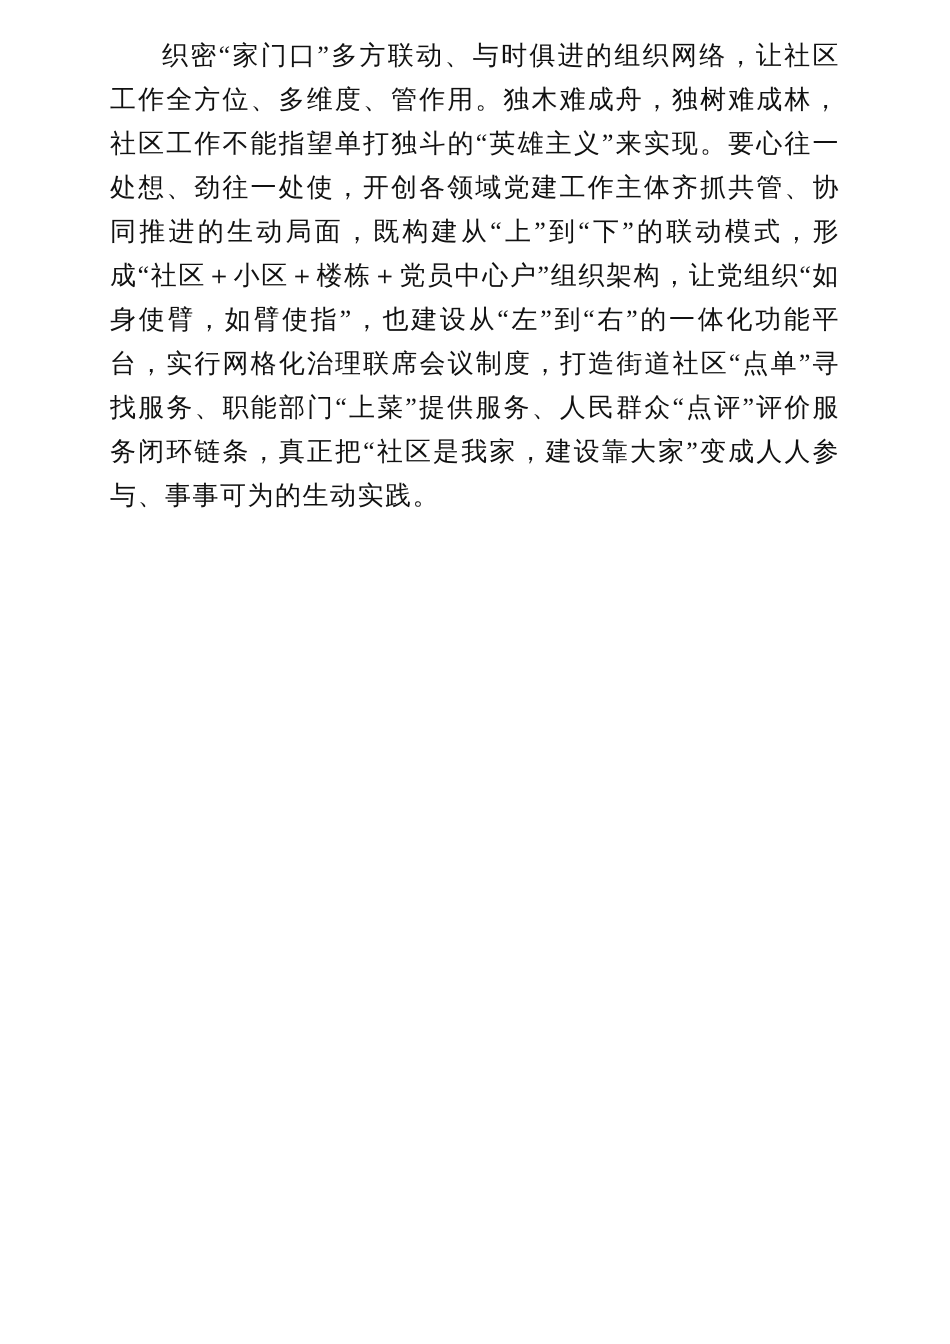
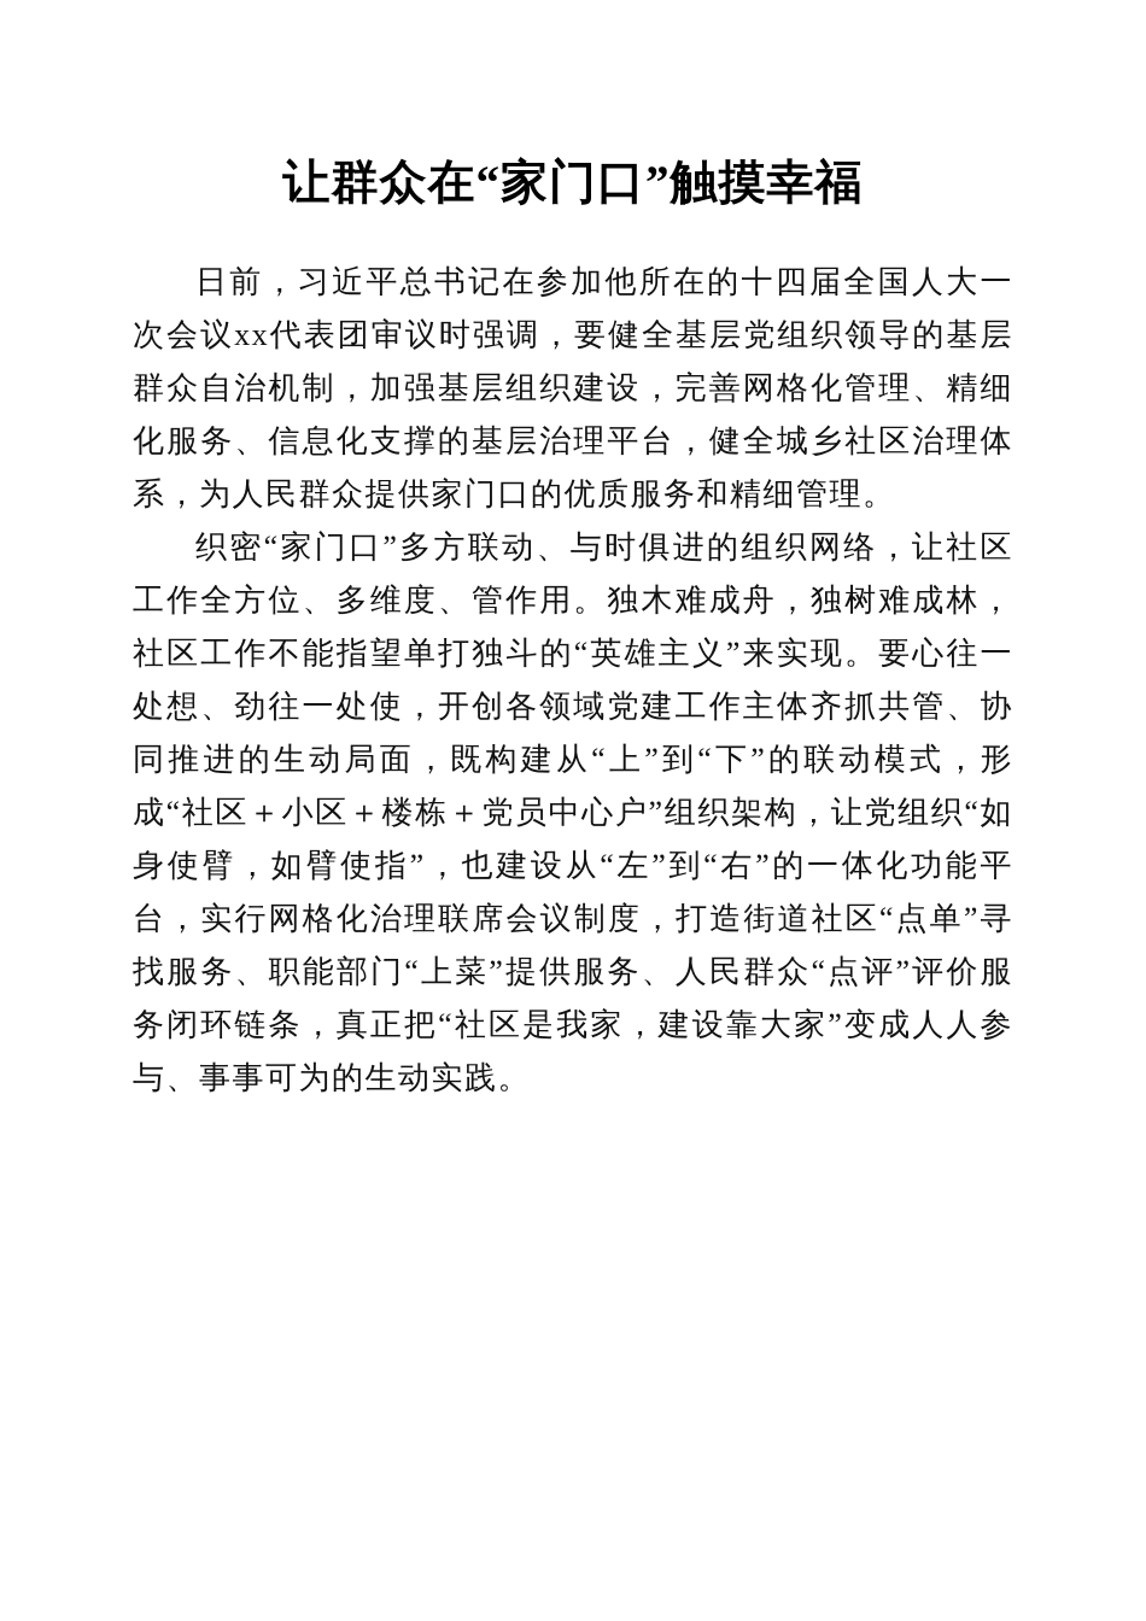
+ 让群众在“家门口”触摸幸福
+ 日前，习近平总书记在参加他所在的十四届全国人大一次会议xx代表团审议时强调，要健全基层党组织领导的基层群众自治机制，加强基层组织建设，完善网格化管理、精细化服务、信息化支撑的基层治理平台，健全城乡社区治理体系，为人民群众提供家门口的优质服务和精细管理。
  织密“家门口”多方联动、与时俱进的组织网络，让社区工作全方位、多维度、管作用。独木难成舟，独树难成林，社区工作不能指望单打独斗的“英雄主义”来实现。要心往一处想、劲往一处使，开创各领域党建工作主体齐抓共管、协同推进的生动局面，既构建从“上”到“下”的联动模式，形成“社区＋小区＋楼栋＋党员中心户”组织架构，让党组织“如身使臂，如臂使指”，也建设从“左”到“右”的一体化功能平台，实行网格化治理联席会议制度，打造街道社区“点单”寻找服务、职能部门“上菜”提供服务、人民群众“点评”评价服务闭环链条，真正把“社区是我家，建设靠大家”变成人人参与、事事可为的生动实践。
